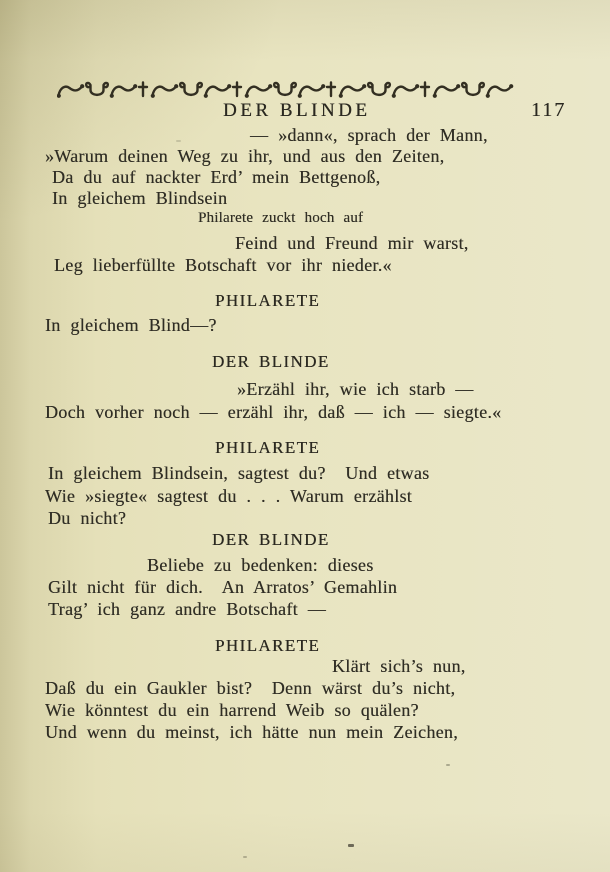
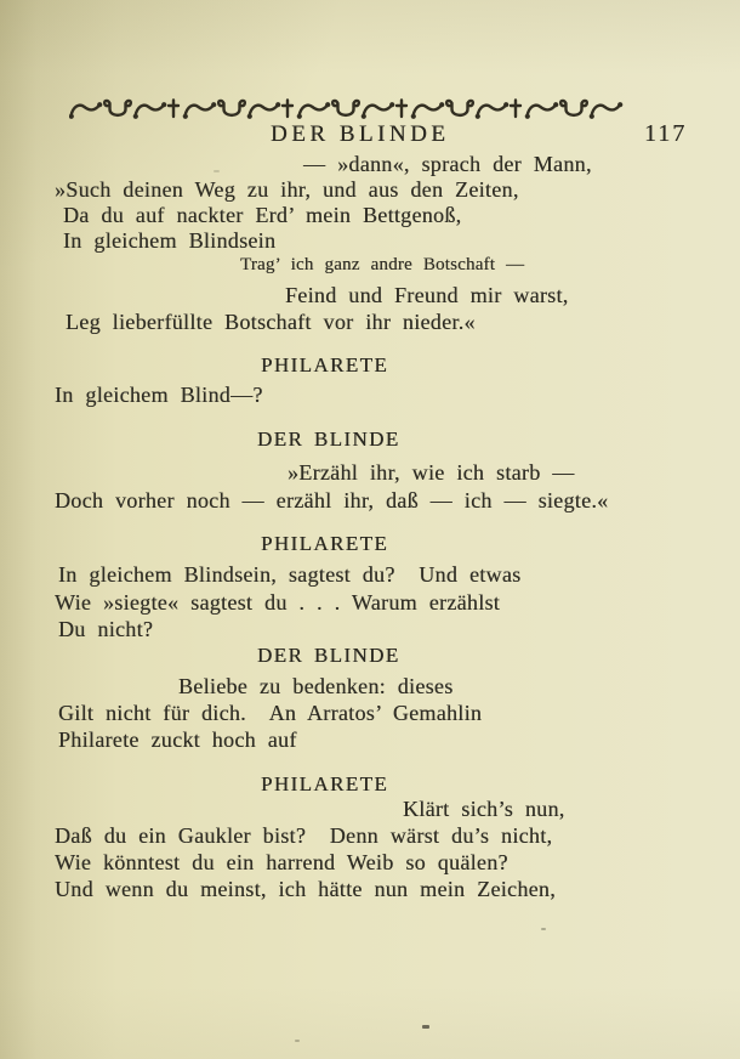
  DER BLINDE
  117
  — »dann«, sprach der Mann,
- »Warum deinen Weg zu ihr, und aus den Zeiten,
+ »Such deinen Weg zu ihr, und aus den Zeiten,
  Da du auf nackter Erd’ mein Bettgenoß,
  In gleichem Blindsein
- Philarete zuckt hoch auf
+ Trag’ ich ganz andre Botschaft —
  Feind und Freund mir warst,
  Leg lieberfüllte Botschaft vor ihr nieder.«
  PHILARETE
  In gleichem Blind—?
  DER BLINDE
  »Erzähl ihr, wie ich starb —
  Doch vorher noch — erzähl ihr, daß — ich — siegte.«
  PHILARETE
  In gleichem Blindsein, sagtest du? Und etwas
  Wie »siegte« sagtest du . . . Warum erzählst
  Du nicht?
  DER BLINDE
  Beliebe zu bedenken: dieses
  Gilt nicht für dich. An Arratos’ Gemahlin
- Trag’ ich ganz andre Botschaft —
+ Philarete zuckt hoch auf
  PHILARETE
  Klärt sich’s nun,
  Daß du ein Gaukler bist? Denn wärst du’s nicht,
  Wie könntest du ein harrend Weib so quälen?
  Und wenn du meinst, ich hätte nun mein Zeichen,
